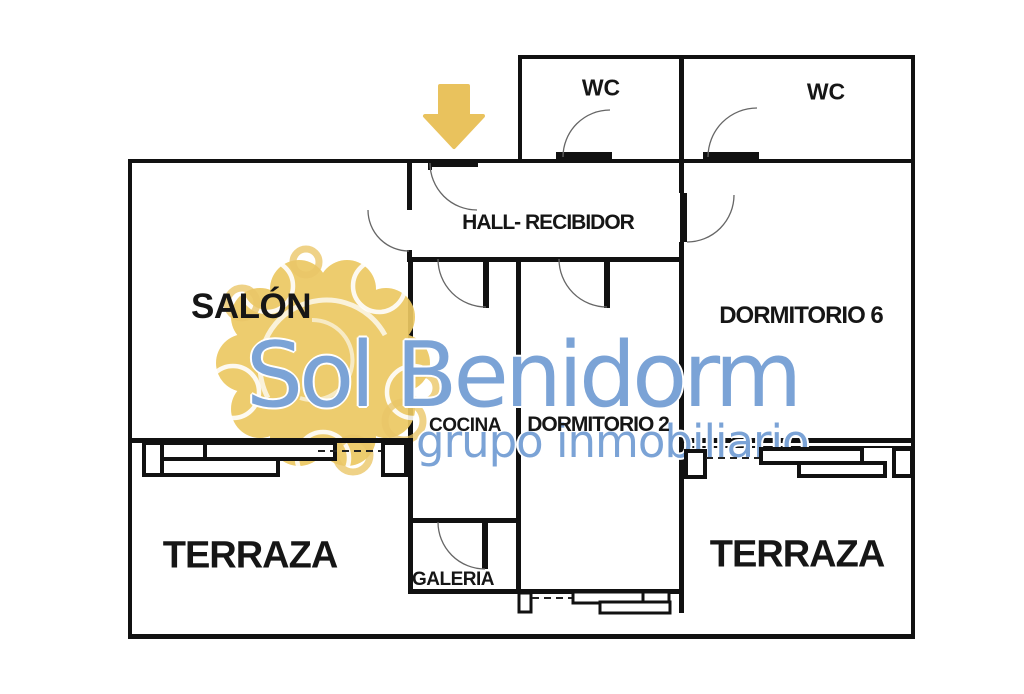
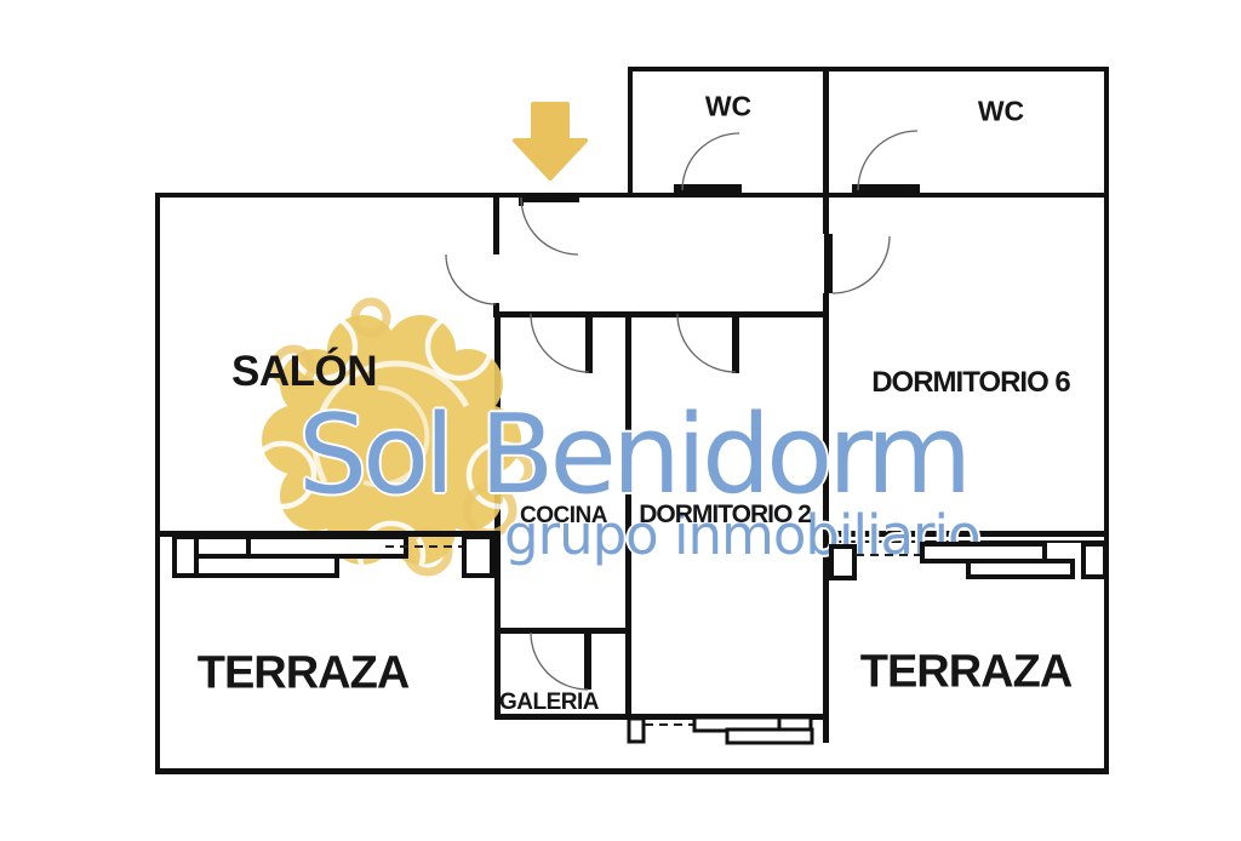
  Sol Benidorm
  grupo inmobiliario
  WC
  WC
- HALL- RECIBIDOR
  SALÓN
  DORMITORIO 6
  COCINA
  DORMITORIO 2
  TERRAZA
  GALERIA
  TERRAZA
